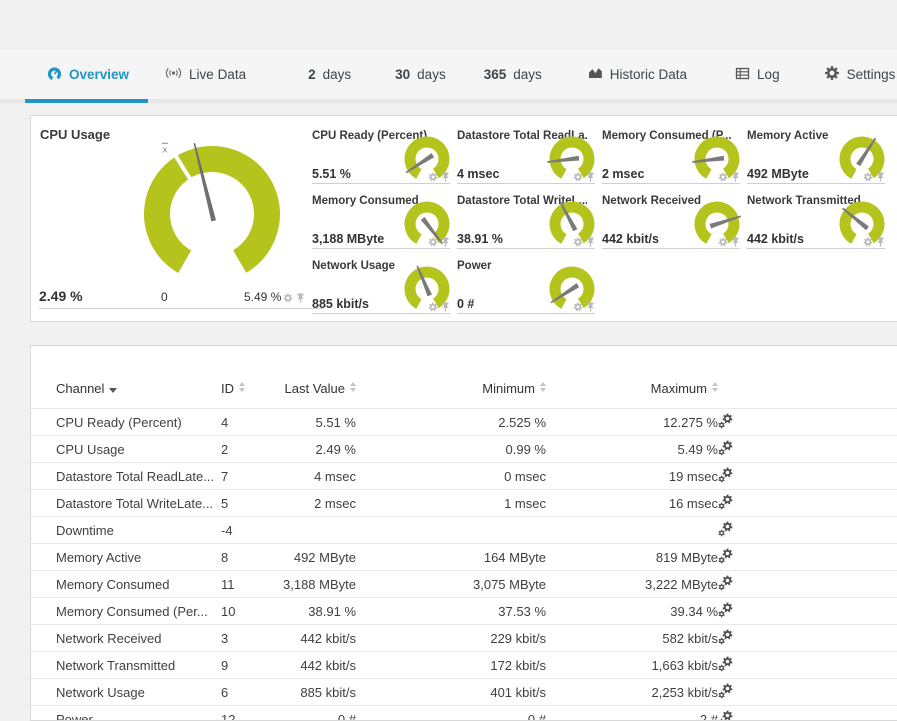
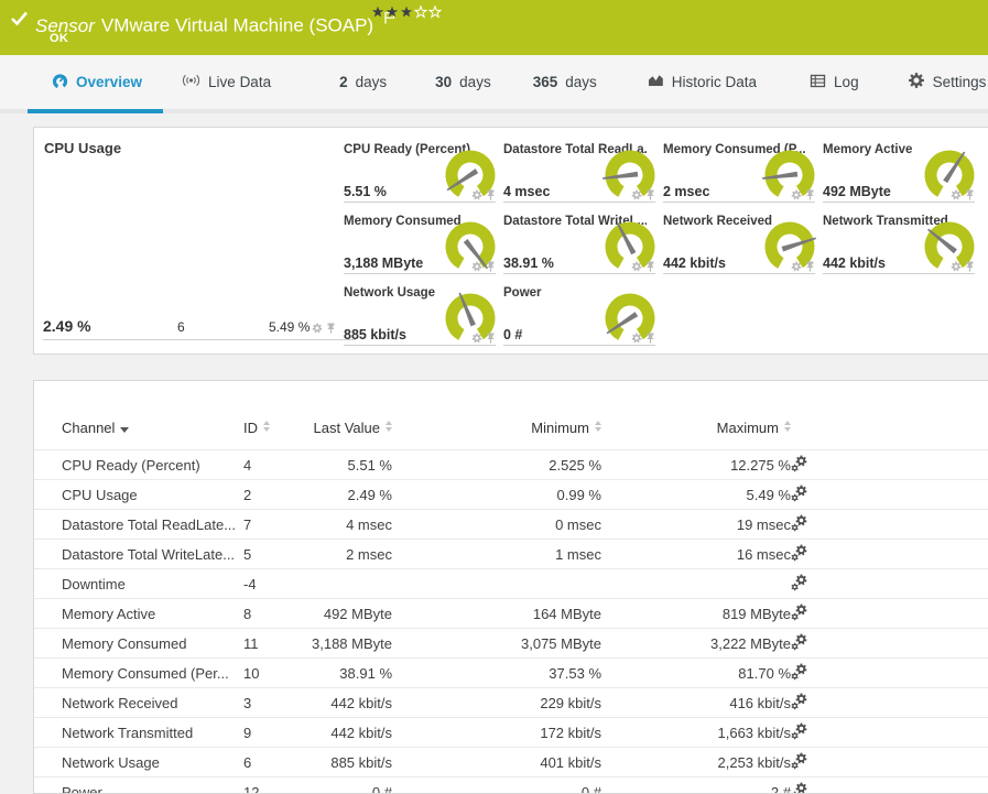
+ Sensor VMware Virtual Machine (SOAP)
+ OK
  Overview
  Live Data
  2
  days
  30
  days
  365
  days
  Historic Data
  Log
  Settings
  CPU Usage
- x
  2.49 %
- 0
+ 6
  5.49 %
  CPU Ready (Percent)
  5.51 %
  Datastore Total ReadLa.
  4 msec
  Memory Consumed (P...
  2 msec
  Memory Active
  492 MByte
  Memory Consumed
  3,188 MByte
  Datastore Total WriteL...
  38.91 %
  Network Received
  442 kbit/s
  Network Transmitted
  442 kbit/s
  Network Usage
  885 kbit/s
  Power
  0 #
  Channel	ID	Last Value	Minimum	Maximum
  CPU Ready (Percent)	4	5.51 %	2.525 %	12.275 %
  CPU Usage	2	2.49 %	0.99 %	5.49 %
  Datastore Total ReadLate...	7	4 msec	0 msec	19 msec
  Datastore Total WriteLate...	5	2 msec	1 msec	16 msec
  Downtime	-4
  Memory Active	8	492 MByte	164 MByte	819 MByte
  Memory Consumed	11	3,188 MByte	3,075 MByte	3,222 MByte
- Memory Consumed (Per...	10	38.91 %	37.53 %	39.34 %
+ Memory Consumed (Per...	10	38.91 %	37.53 %	81.70 %
- Network Received	3	442 kbit/s	229 kbit/s	582 kbit/s
+ Network Received	3	442 kbit/s	229 kbit/s	416 kbit/s
  Network Transmitted	9	442 kbit/s	172 kbit/s	1,663 kbit/s
  Network Usage	6	885 kbit/s	401 kbit/s	2,253 kbit/s
  Power	12	0 #	0 #	2 #
